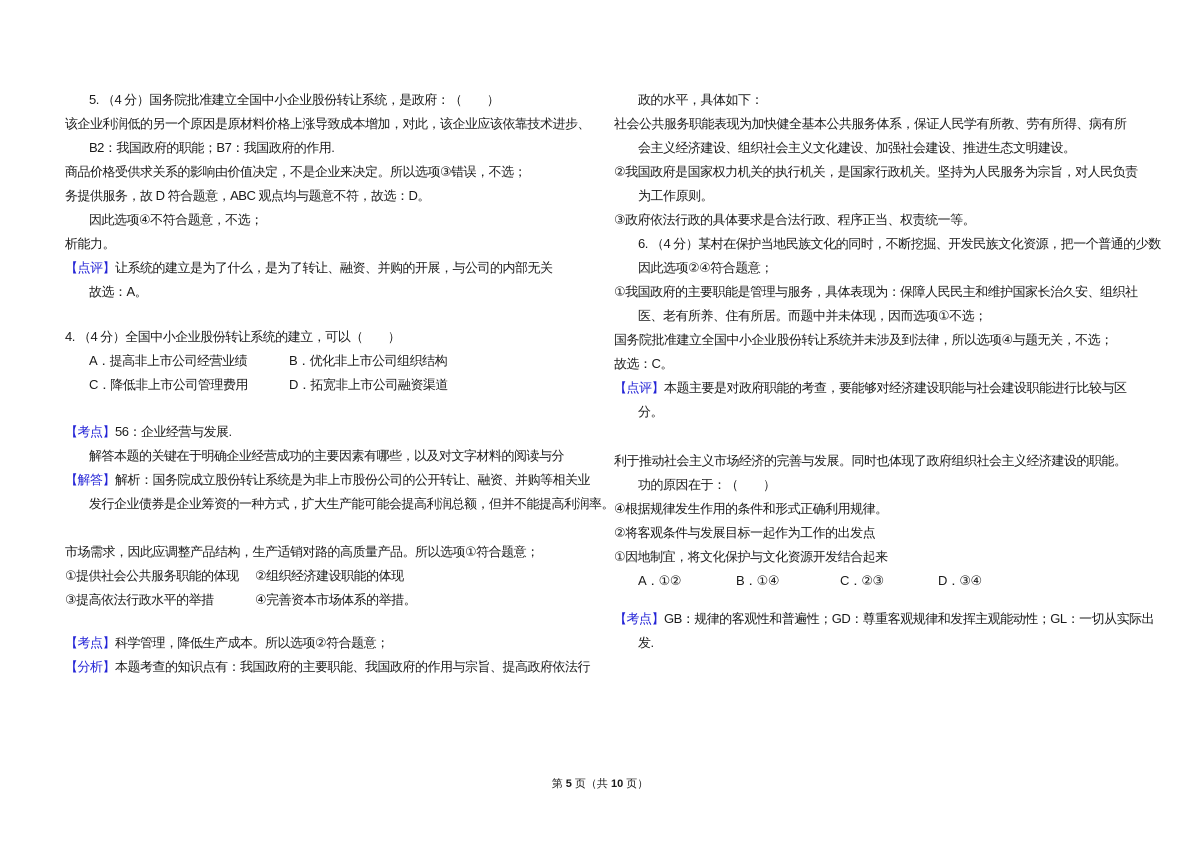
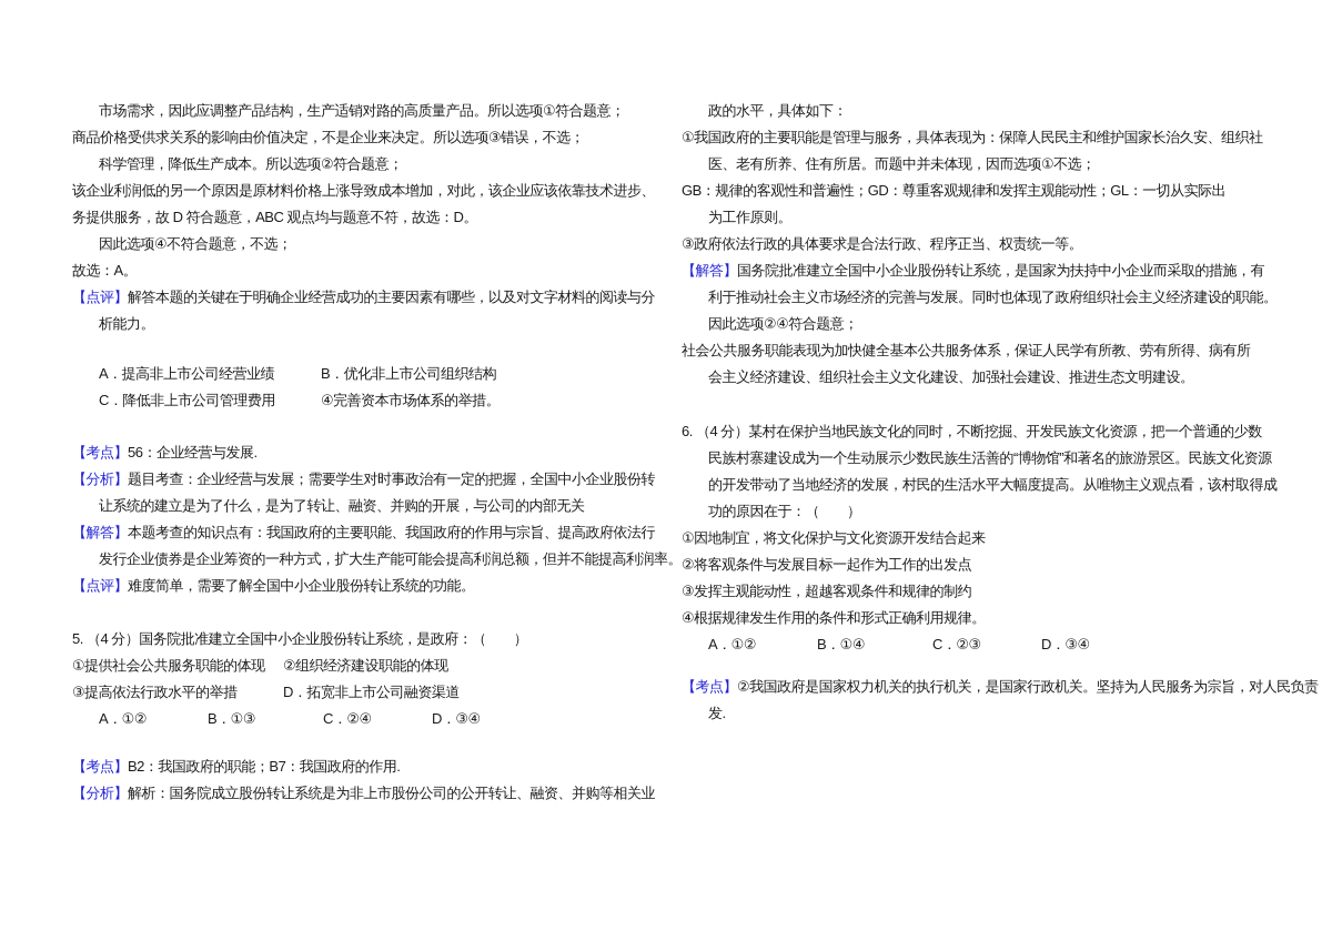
- 5. （4 分）国务院批准建立全国中小企业股份转让系统，是政府：（ ）
+ 市场需求，因此应调整产品结构，生产适销对路的高质量产品。所以选项①符合题意；
- 该企业利润低的另一个原因是原材料价格上涨导致成本增加，对此，该企业应该依靠技术进步、
+ 商品价格受供求关系的影响由价值决定，不是企业来决定。所以选项③错误，不选；
- B2：我国政府的职能；B7：我国政府的作用.
+ 科学管理，降低生产成本。所以选项②符合题意；
- 商品价格受供求关系的影响由价值决定，不是企业来决定。所以选项③错误，不选；
+ 该企业利润低的另一个原因是原材料价格上涨导致成本增加，对此，该企业应该依靠技术进步、
  务提供服务，故 D 符合题意，ABC 观点均与题意不符，故选：D。
  因此选项④不符合题意，不选；
- 析能力。
+ 故选：A。
- 【点评】让系统的建立是为了什么，是为了转让、融资、并购的开展，与公司的内部无关
+ 【点评】解答本题的关键在于明确企业经营成功的主要因素有哪些，以及对文字材料的阅读与分
- 故选：A。
+ 析能力。
- 4. （4 分）全国中小企业股份转让系统的建立，可以（ ）
  A．提高非上市公司经营业绩 B．优化非上市公司组织结构
- C．降低非上市公司管理费用 D．拓宽非上市公司融资渠道
+ C．降低非上市公司管理费用 ④完善资本市场体系的举措。
  【考点】56：企业经营与发展.
+ 【分析】题目考查：企业经营与发展；需要学生对时事政治有一定的把握，全国中小企业股份转
- 解答本题的关键在于明确企业经营成功的主要因素有哪些，以及对文字材料的阅读与分
+ 让系统的建立是为了什么，是为了转让、融资、并购的开展，与公司的内部无关
- 【解答】解析：国务院成立股份转让系统是为非上市股份公司的公开转让、融资、并购等相关业
+ 【解答】本题考查的知识点有：我国政府的主要职能、我国政府的作用与宗旨、提高政府依法行
  发行企业债券是企业筹资的一种方式，扩大生产能可能会提高利润总额，但并不能提高利润率。
+ 【点评】难度简单，需要了解全国中小企业股份转让系统的功能。
- 市场需求，因此应调整产品结构，生产适销对路的高质量产品。所以选项①符合题意；
+ 5. （4 分）国务院批准建立全国中小企业股份转让系统，是政府：（ ）
  ①提供社会公共服务职能的体现 ②组织经济建设职能的体现
- ③提高依法行政水平的举措 ④完善资本市场体系的举措。
+ ③提高依法行政水平的举措 D．拓宽非上市公司融资渠道
+ A．①② B．①③ C．②④ D．③④
- 【考点】科学管理，降低生产成本。所以选项②符合题意；
+ 【考点】B2：我国政府的职能；B7：我国政府的作用.
- 【分析】本题考查的知识点有：我国政府的主要职能、我国政府的作用与宗旨、提高政府依法行
+ 【分析】解析：国务院成立股份转让系统是为非上市股份公司的公开转让、融资、并购等相关业
  政的水平，具体如下：
- 社会公共服务职能表现为加快健全基本公共服务体系，保证人民学有所教、劳有所得、病有所
+ ①我国政府的主要职能是管理与服务，具体表现为：保障人民民主和维护国家长治久安、组织社
- 会主义经济建设、组织社会主义文化建设、加强社会建设、推进生态文明建设。
+ 医、老有所养、住有所居。而题中并未体现，因而选项①不选；
- ②我国政府是国家权力机关的执行机关，是国家行政机关。坚持为人民服务为宗旨，对人民负责
+ GB：规律的客观性和普遍性；GD：尊重客观规律和发挥主观能动性；GL：一切从实际出
  为工作原则。
  ③政府依法行政的具体要求是合法行政、程序正当、权责统一等。
+ 【解答】国务院批准建立全国中小企业股份转让系统，是国家为扶持中小企业而采取的措施，有
- 6. （4 分）某村在保护当地民族文化的同时，不断挖掘、开发民族文化资源，把一个普通的少数
+ 利于推动社会主义市场经济的完善与发展。同时也体现了政府组织社会主义经济建设的职能。
  因此选项②④符合题意；
- ①我国政府的主要职能是管理与服务，具体表现为：保障人民民主和维护国家长治久安、组织社
+ 社会公共服务职能表现为加快健全基本公共服务体系，保证人民学有所教、劳有所得、病有所
- 医、老有所养、住有所居。而题中并未体现，因而选项①不选；
+ 会主义经济建设、组织社会主义文化建设、加强社会建设、推进生态文明建设。
- 国务院批准建立全国中小企业股份转让系统并未涉及到法律，所以选项④与题无关，不选；
- 故选：C。
- 【点评】本题主要是对政府职能的考查，要能够对经济建设职能与社会建设职能进行比较与区
- 分。
- 利于推动社会主义市场经济的完善与发展。同时也体现了政府组织社会主义经济建设的职能。
+ 6. （4 分）某村在保护当地民族文化的同时，不断挖掘、开发民族文化资源，把一个普通的少数
+ 民族村寨建设成为一个生动展示少数民族生活善的“博物馆”和著名的旅游景区。民族文化资源
+ 的开发带动了当地经济的发展，村民的生活水平大幅度提高。从唯物主义观点看，该村取得成
  功的原因在于：（ ）
- ④根据规律发生作用的条件和形式正确利用规律。
+ ①因地制宜，将文化保护与文化资源开发结合起来
  ②将客观条件与发展目标一起作为工作的出发点
+ ③发挥主观能动性，超越客观条件和规律的制约
- ①因地制宜，将文化保护与文化资源开发结合起来
+ ④根据规律发生作用的条件和形式正确利用规律。
  A．①② B．①④ C．②③ D．③④
- 【考点】GB：规律的客观性和普遍性；GD：尊重客观规律和发挥主观能动性；GL：一切从实际出
+ 【考点】②我国政府是国家权力机关的执行机关，是国家行政机关。坚持为人民服务为宗旨，对人民负责
  发.
- 第 5 页（共 10 页）
